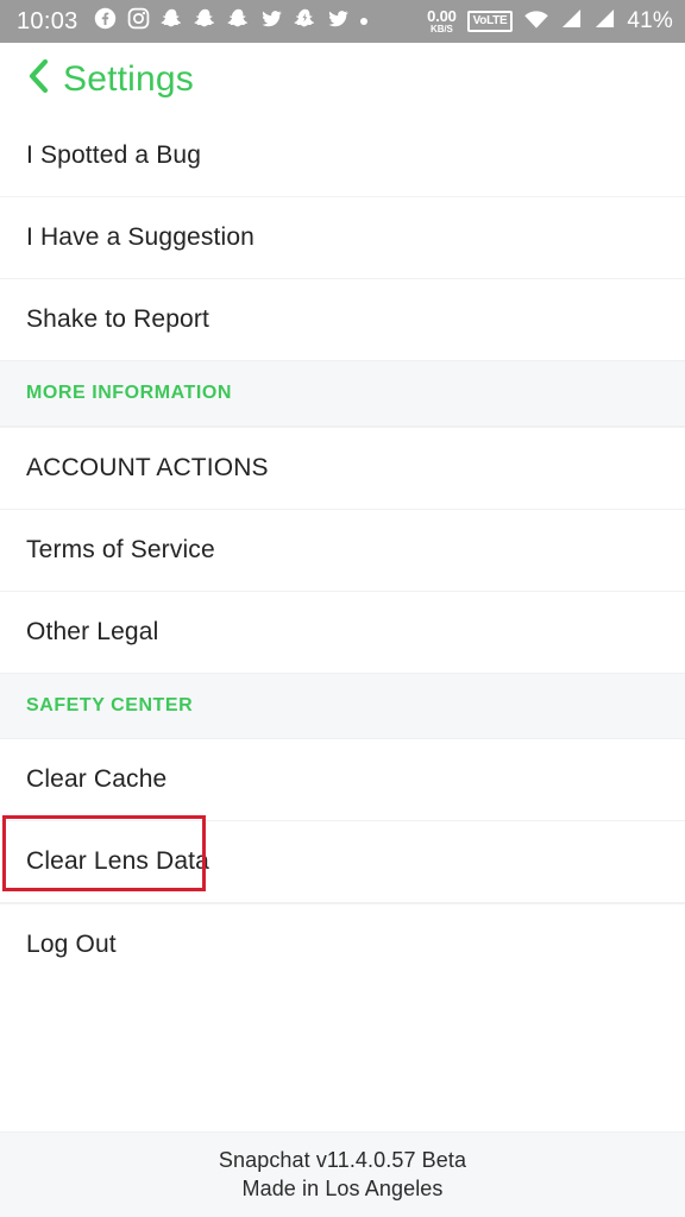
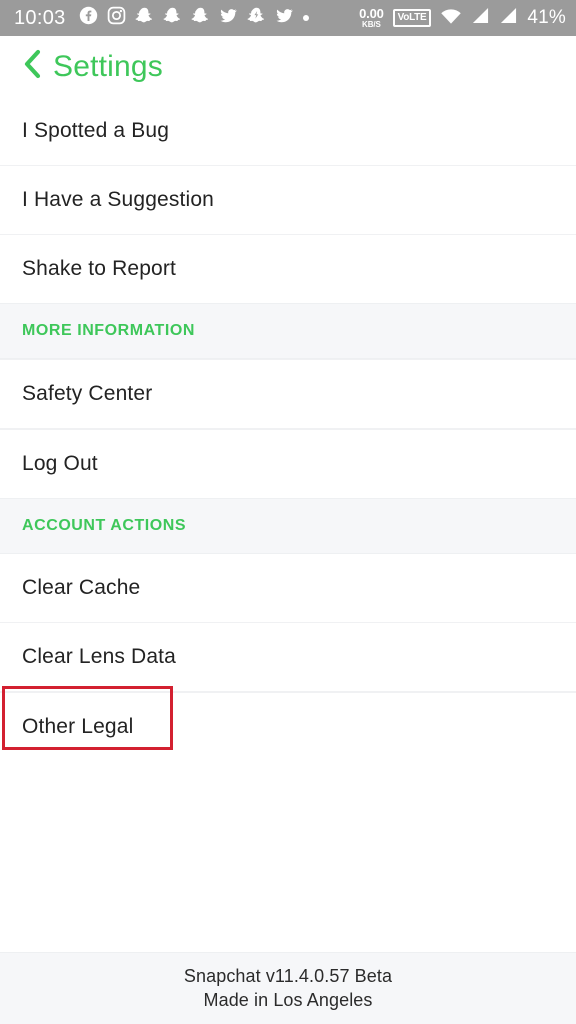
  10:03
  0.00
  KB/S
  VoLTE
  41%
  Settings
  I Spotted a Bug
  I Have a Suggestion
  Shake to Report
  MORE INFORMATION
- ACCOUNT ACTIONS
+ Safety Center
- Terms of Service
- Other Legal
+ Log Out
- SAFETY CENTER
+ ACCOUNT ACTIONS
  Clear Cache
  Clear Lens Data
- Log Out
+ Other Legal
  Snapchat v11.4.0.57 Beta
  Made in Los Angeles
